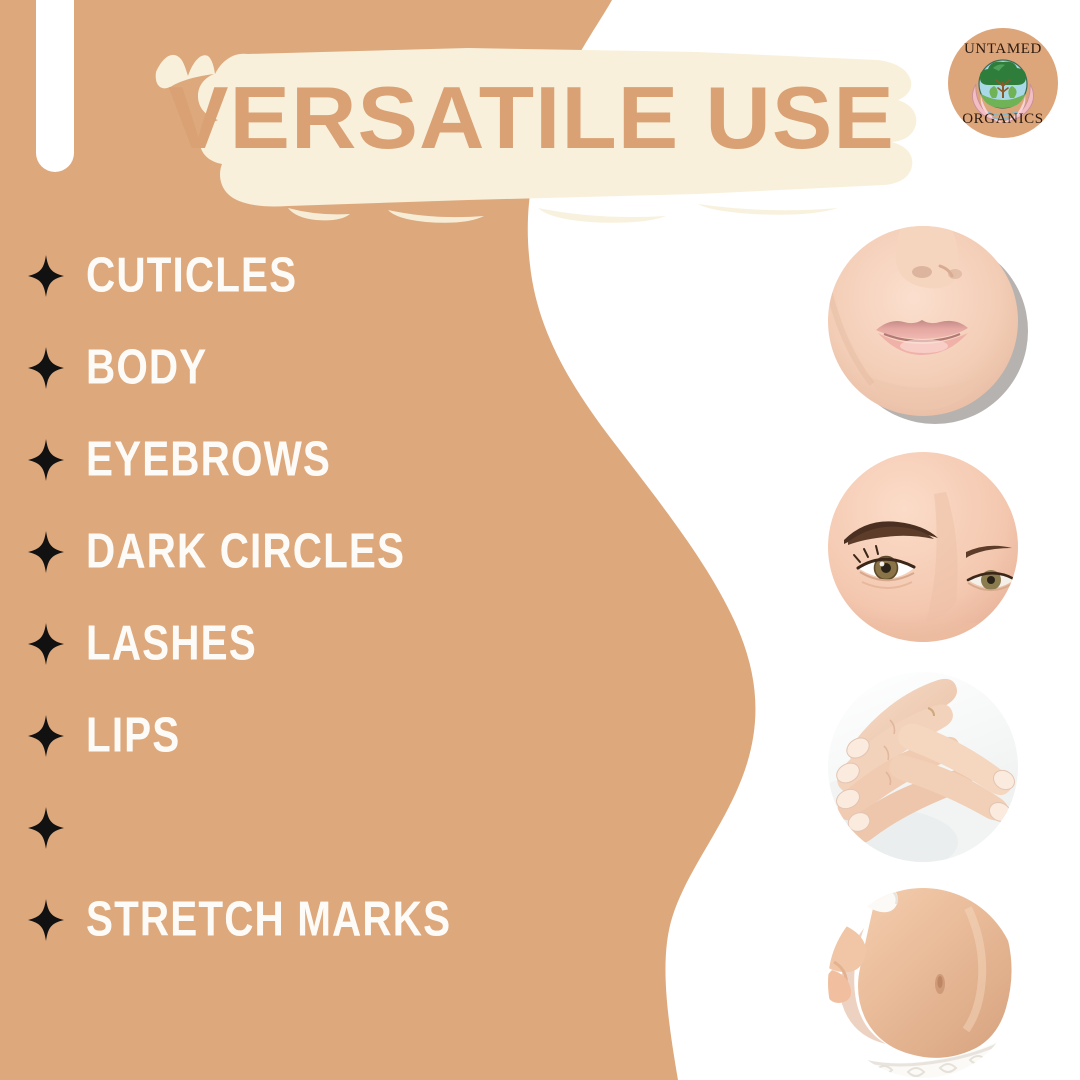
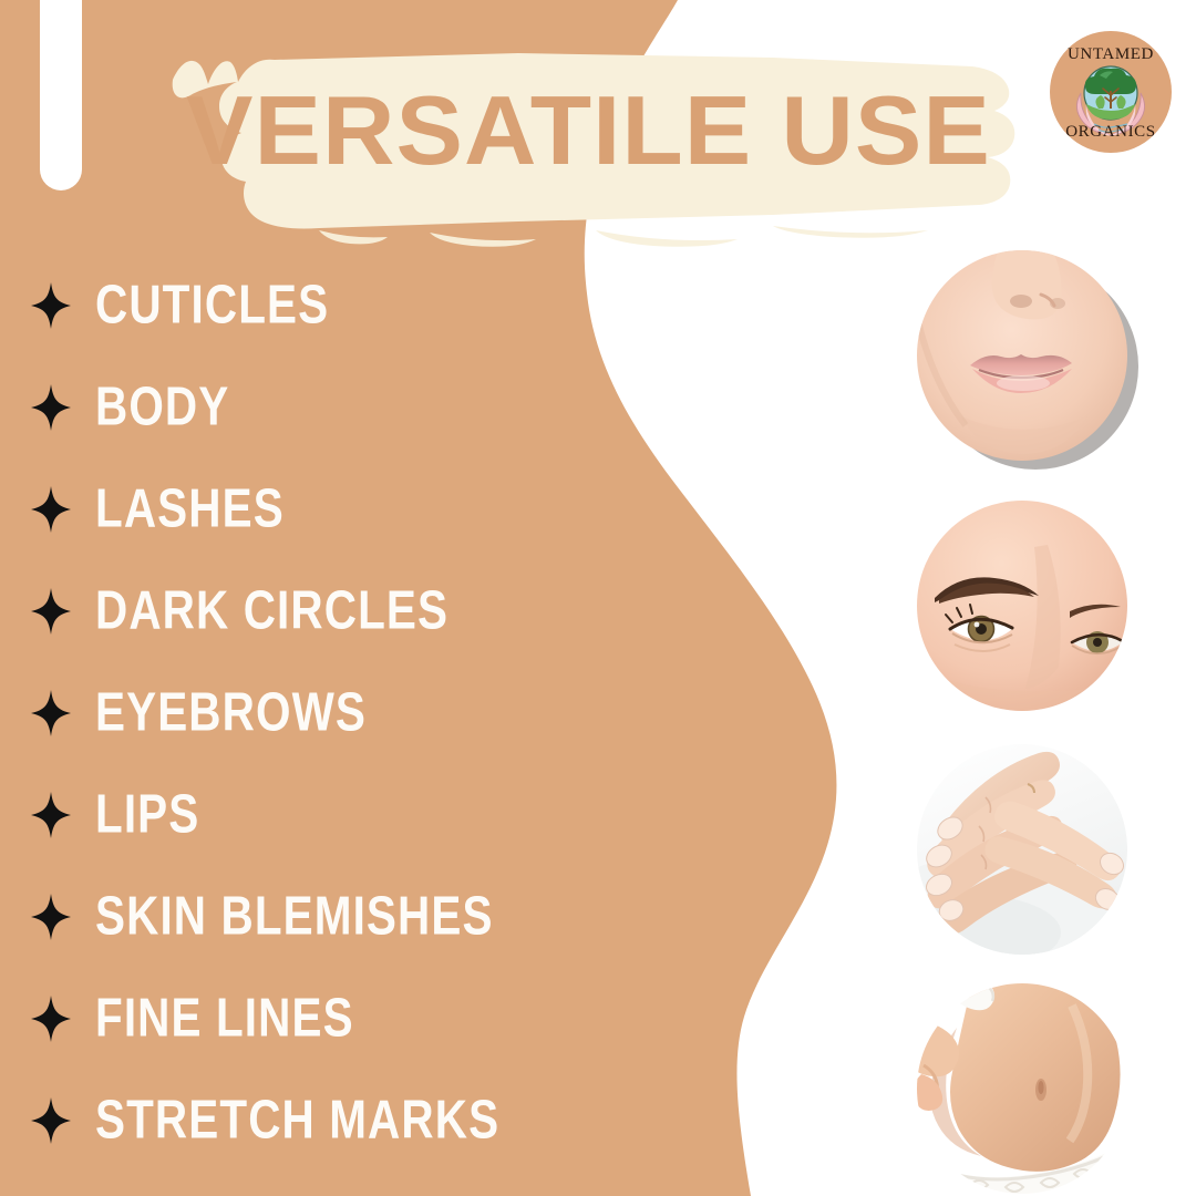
  VERSATILE USE
  UNTAMED
  ORGANICS
  CUTICLES
  BODY
- EYEBROWS
+ LASHES
  DARK CIRCLES
- LASHES
+ EYEBROWS
  LIPS
+ SKIN BLEMISHES
+ FINE LINES
  STRETCH MARKS
